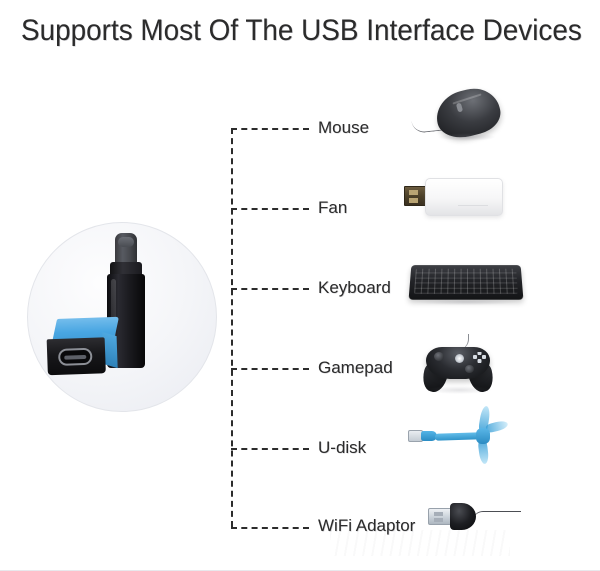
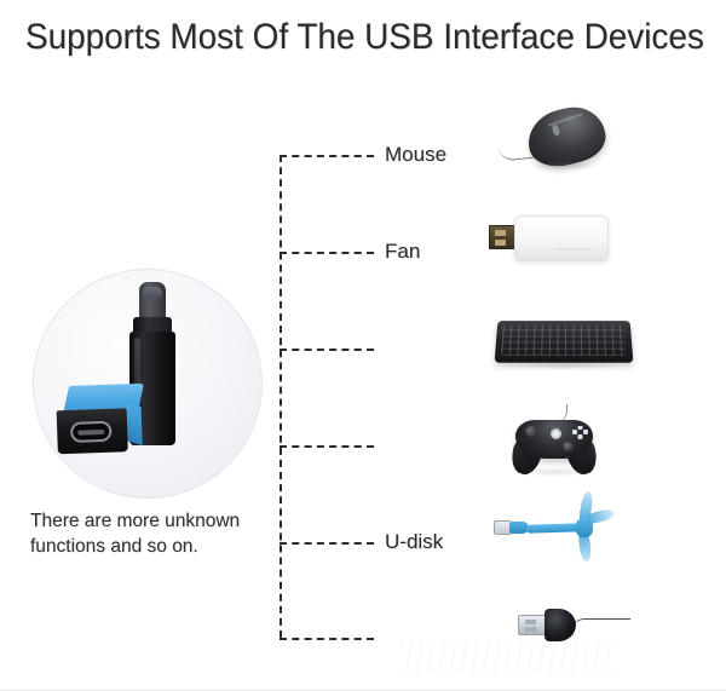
  Supports Most Of The USB Interface Devices
+ There are more unknown functions and so on.
  Mouse
  Fan
- Keyboard
- Gamepad
  U-disk
- WiFi Adaptor
